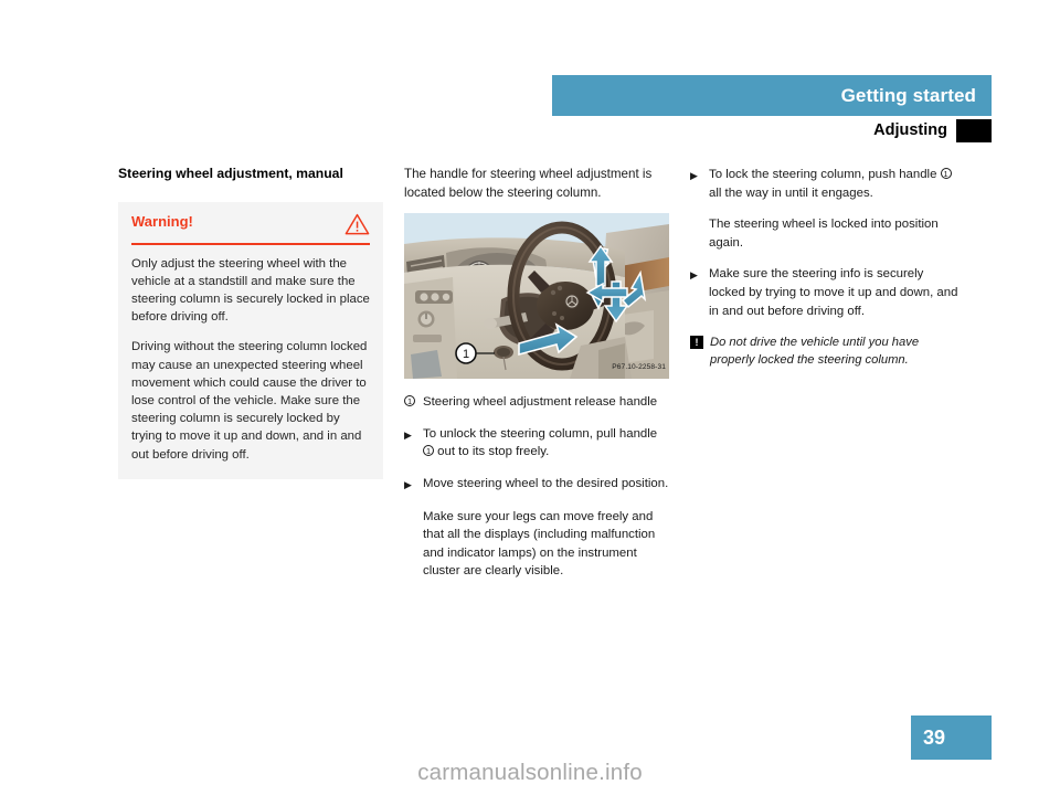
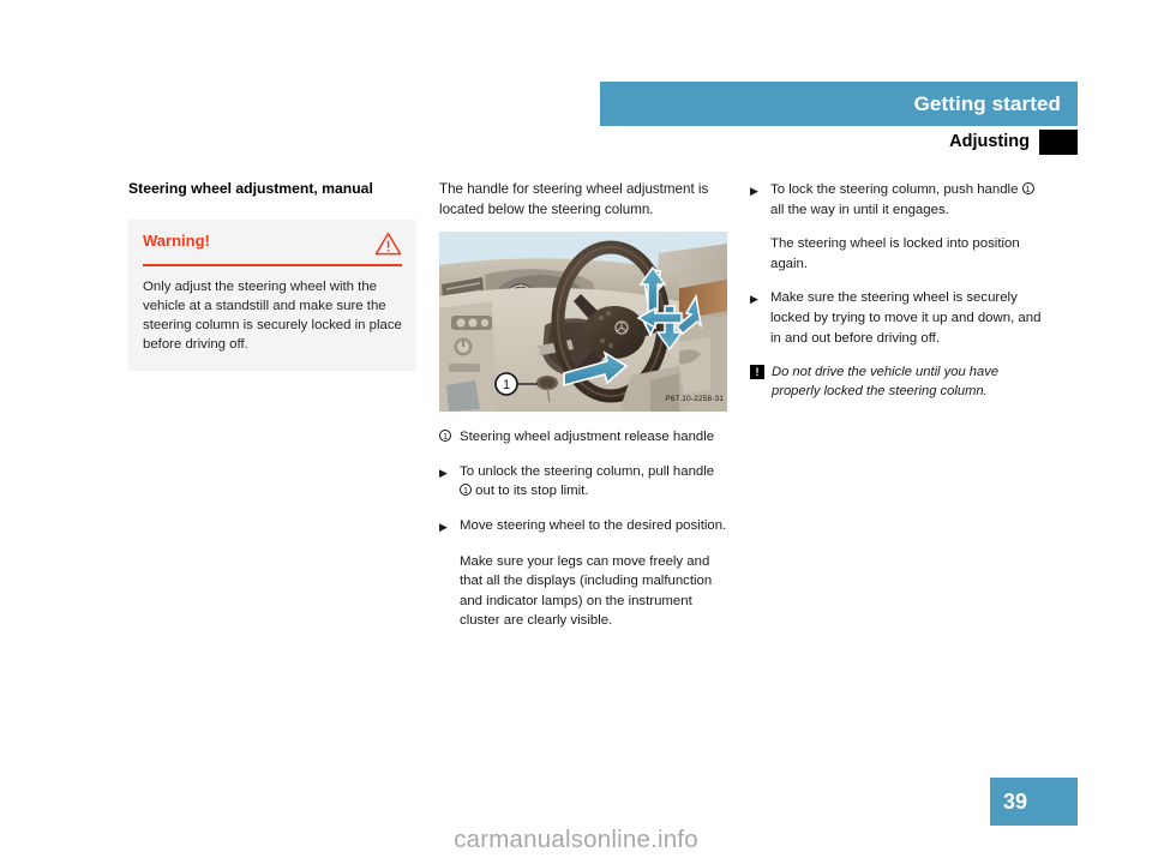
  Getting started
  Adjusting
  Steering wheel adjustment, manual
  Warning!
  Only adjust the steering wheel with the vehicle at a standstill and make sure the steering column is securely locked in place before driving off.
- Driving without the steering column locked may cause an unexpected steering wheel movement which could cause the driver to lose control of the vehicle. Make sure the steering column is securely locked by trying to move it up and down, and in and out before driving off.
  The handle for steering wheel adjustment is located below the steering column.
  1
  1
  Steering wheel adjustment release handle
  ▶
- To unlock the steering column, pull handle 1 out to its stop freely.
+ To unlock the steering column, pull handle 1 out to its stop limit.
  ▶
  Move steering wheel to the desired position.
  Make sure your legs can move freely and that all the displays (including malfunction and indicator lamps) on the instrument cluster are clearly visible.
  ▶
  To lock the steering column, push handle 1 all the way in until it engages.
  The steering wheel is locked into position again.
  ▶
- Make sure the steering info is securely locked by trying to move it up and down, and in and out before driving off.
+ Make sure the steering wheel is securely locked by trying to move it up and down, and in and out before driving off.
  !
  Do not drive the vehicle until you have properly locked the steering column.
  39
  carmanualsonline.info
